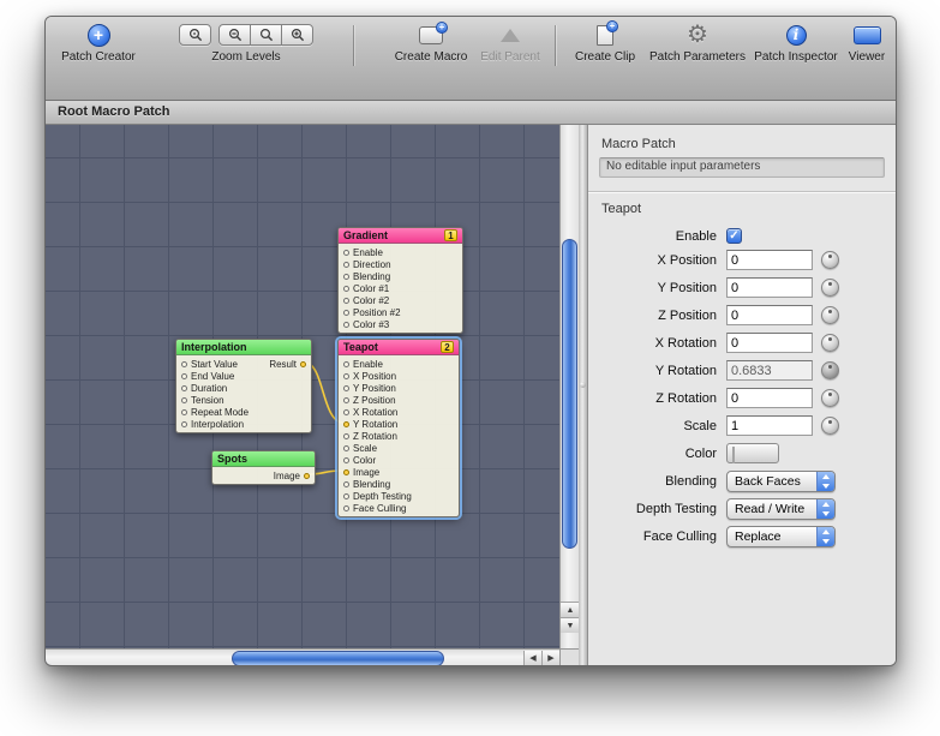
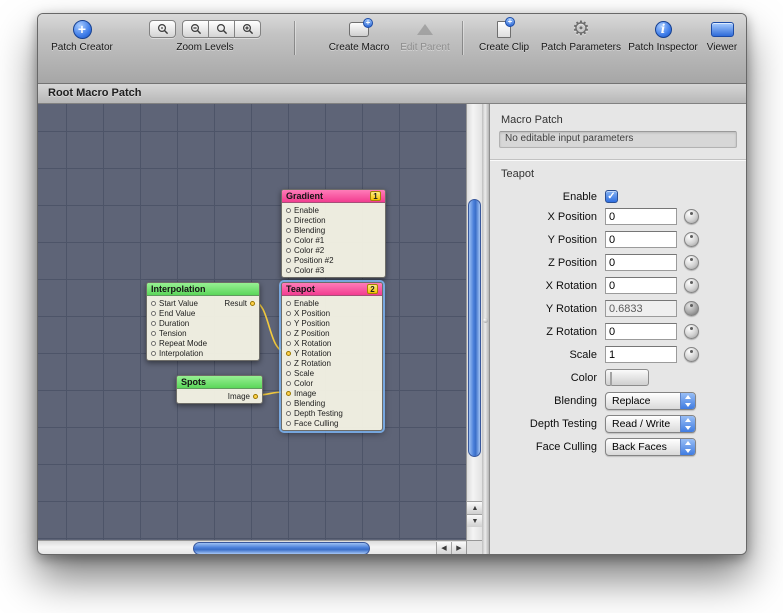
  +
  Patch Creator
  Zoom Levels
  +
  Create Macro
  Edit Parent
  +
  Create Clip
  ⚙
  Patch Parameters
  i
  Patch Inspector
  Viewer
  Root Macro Patch
  Gradient
  1
  Enable
  Direction
  Blending
  Color #1
  Color #2
  Position #2
  Color #3
  Interpolation
  Start Value
  Result
  End Value
  Duration
  Tension
  Repeat Mode
  Interpolation
  Teapot
  2
  Enable
  X Position
  Y Position
  Z Position
  X Rotation
  Y Rotation
  Z Rotation
  Scale
  Color
  Image
  Blending
  Depth Testing
  Face Culling
  Spots
  Image
  Macro Patch
  No editable input parameters
  Teapot
  Enable
  X Position
  0
  Y Position
  0
  Z Position
  0
  X Rotation
  0
  Y Rotation
  0.6833
  Z Rotation
  0
  Scale
  1
  Color
  Blending
- Back Faces
+ Replace
  Depth Testing
  Read / Write
  Face Culling
- Replace
+ Back Faces
